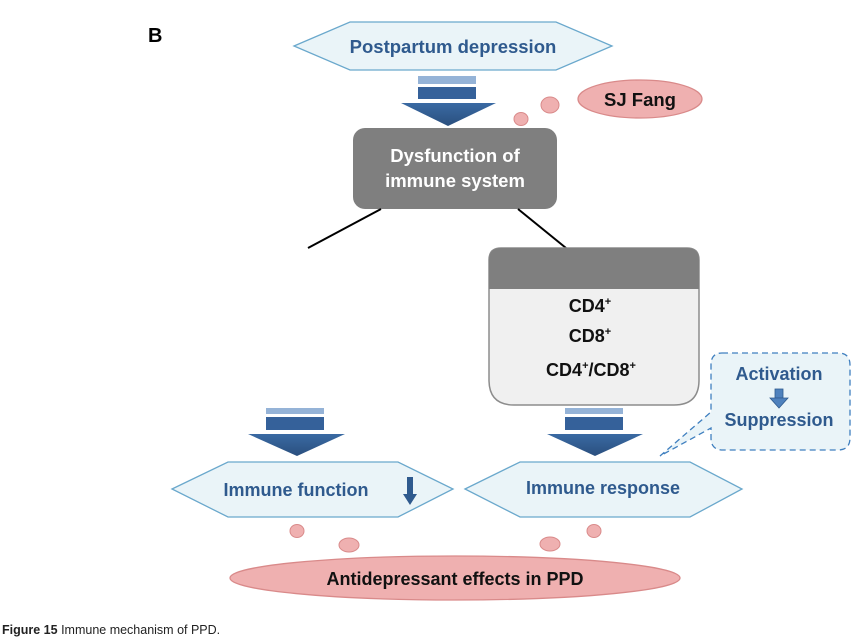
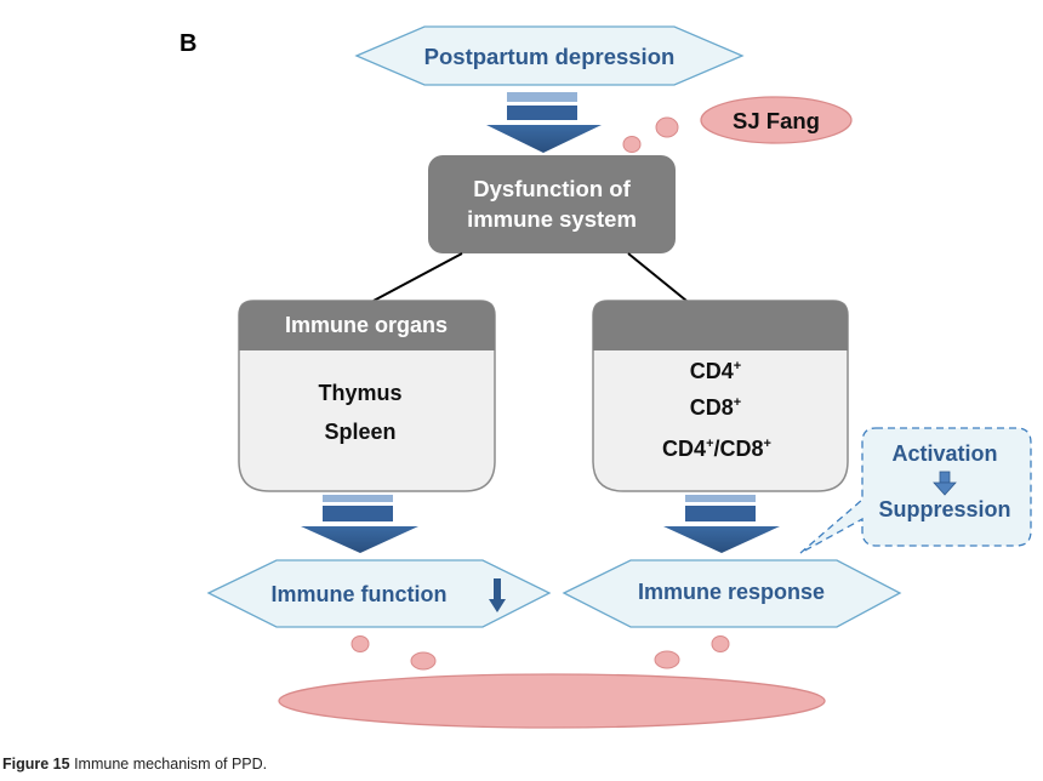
  B
  Postpartum depression
  SJ Fang
  Dysfunction of
  immune system
+ Immune organs
+ Thymus
+ Spleen
  CD4+
  CD8+
  CD4+/CD8+
  Activation
  Suppression
  Immune function
  Immune response
- Antidepressant effects in PPD
  Figure 15 Immune mechanism of PPD.
